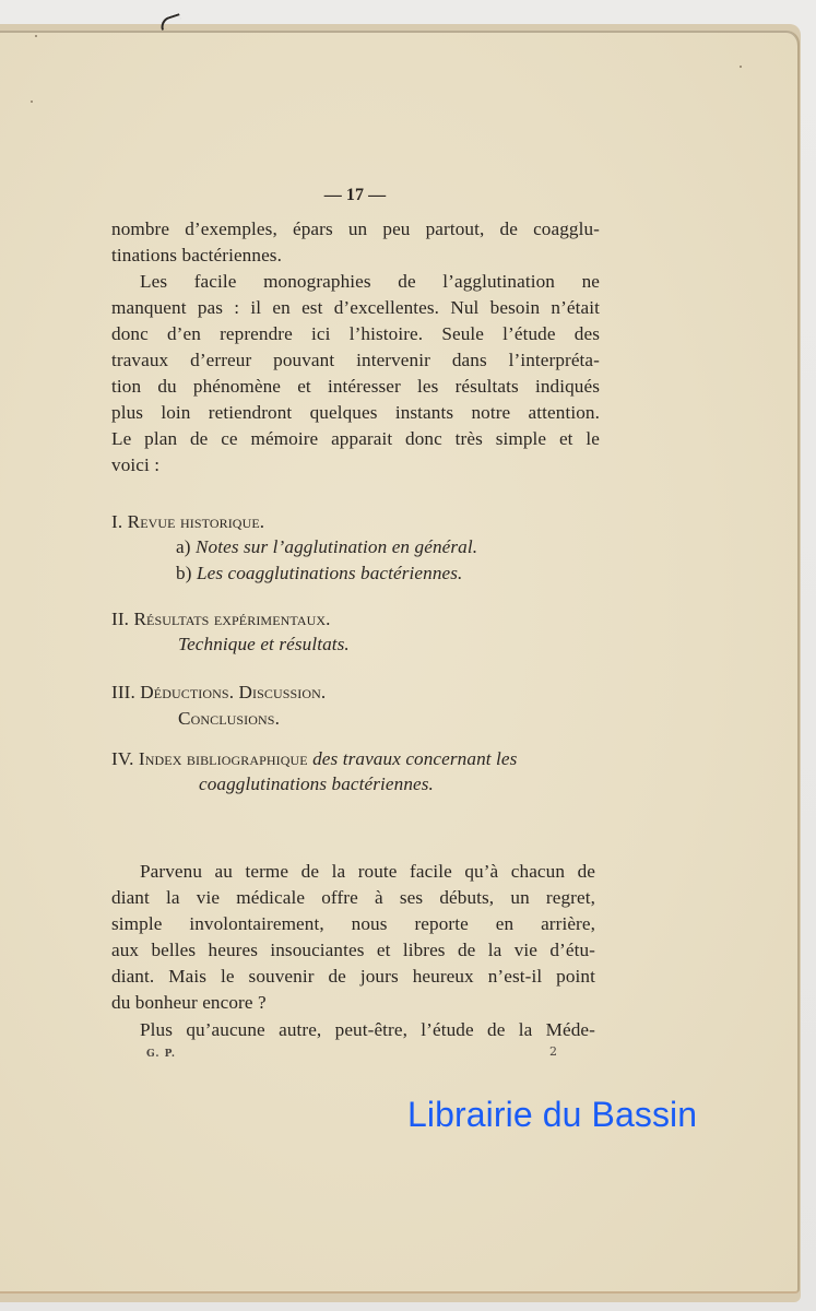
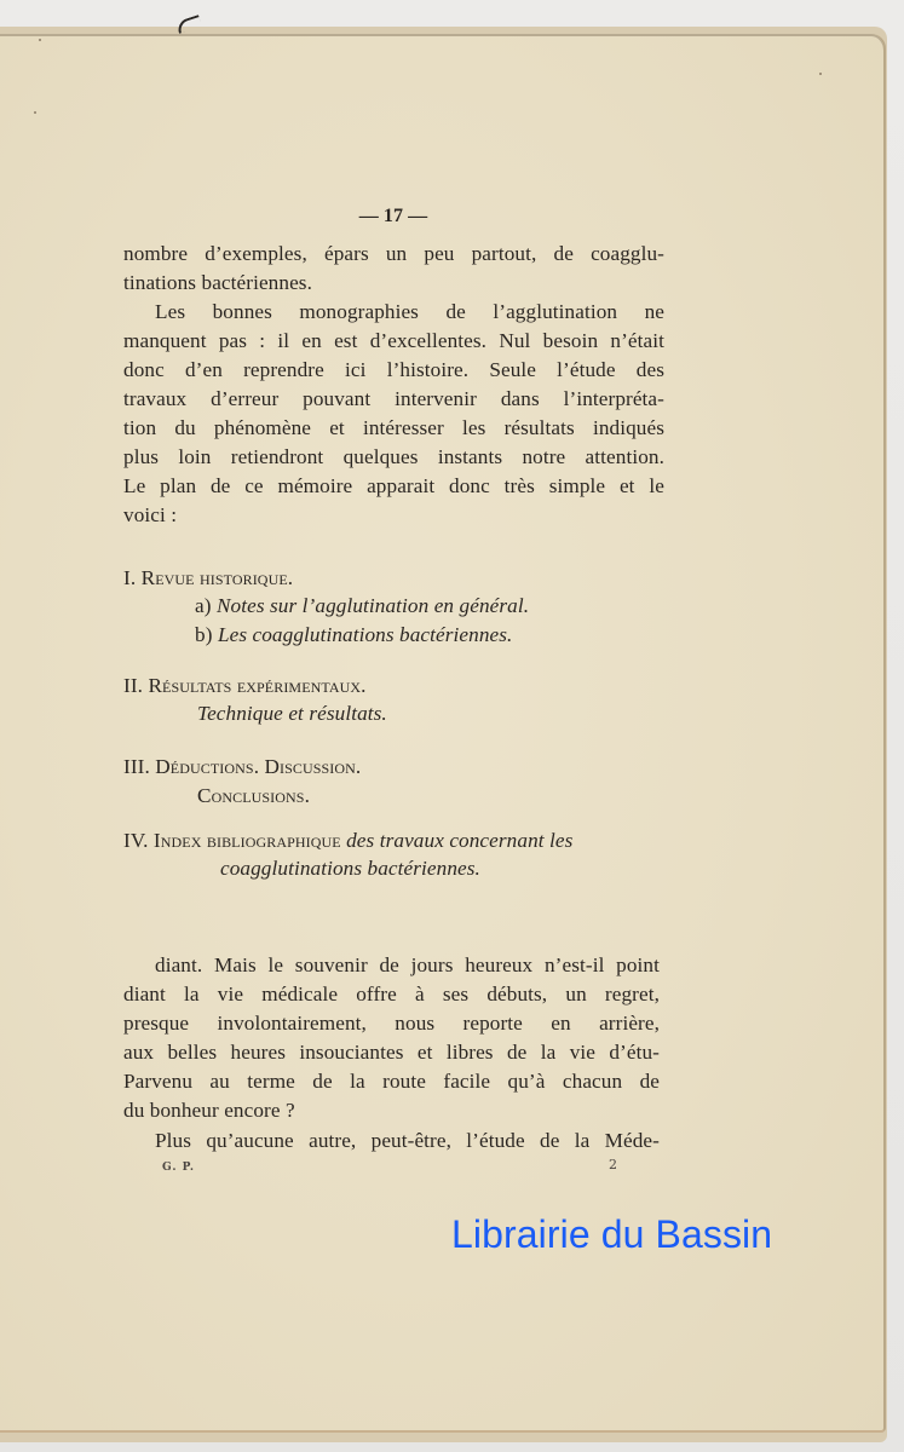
  — 17 —
  nombre d’exemples, épars un peu partout, de coagglu-
  tinations bactériennes.
- Les facile monographies de l’agglutination ne
+ Les bonnes monographies de l’agglutination ne
  manquent pas : il en est d’excellentes. Nul besoin n’était
  donc d’en reprendre ici l’histoire. Seule l’étude des
  travaux d’erreur pouvant intervenir dans l’interpréta-
  tion du phénomène et intéresser les résultats indiqués
  plus loin retiendront quelques instants notre attention.
  Le plan de ce mémoire apparait donc très simple et le
  voici :
  I. Revue historique.
  a) Notes sur l’agglutination en général.
  b) Les coagglutinations bactériennes.
  II. Résultats expérimentaux.
  Technique et résultats.
  III. Déductions. Discussion.
  Conclusions.
  IV. Index bibliographique des travaux concernant les
  coagglutinations bactériennes.
- Parvenu au terme de la route facile qu’à chacun de
+ diant. Mais le souvenir de jours heureux n’est-il point
  diant la vie médicale offre à ses débuts, un regret,
- simple involontairement, nous reporte en arrière,
+ presque involontairement, nous reporte en arrière,
  aux belles heures insouciantes et libres de la vie d’étu-
- diant. Mais le souvenir de jours heureux n’est-il point
+ Parvenu au terme de la route facile qu’à chacun de
  du bonheur encore ?
  Plus qu’aucune autre, peut-être, l’étude de la Méde-
  G. P.
  2
  Librairie du Bassin
